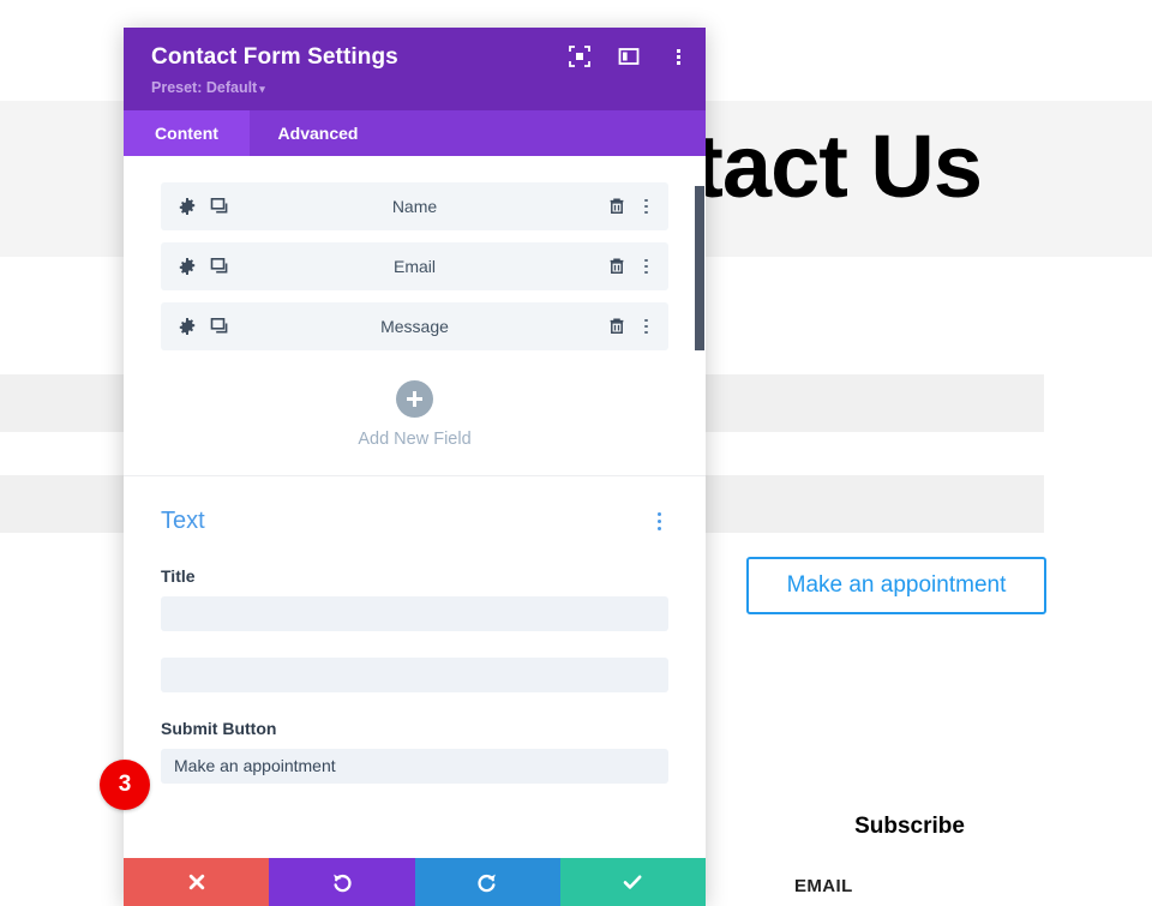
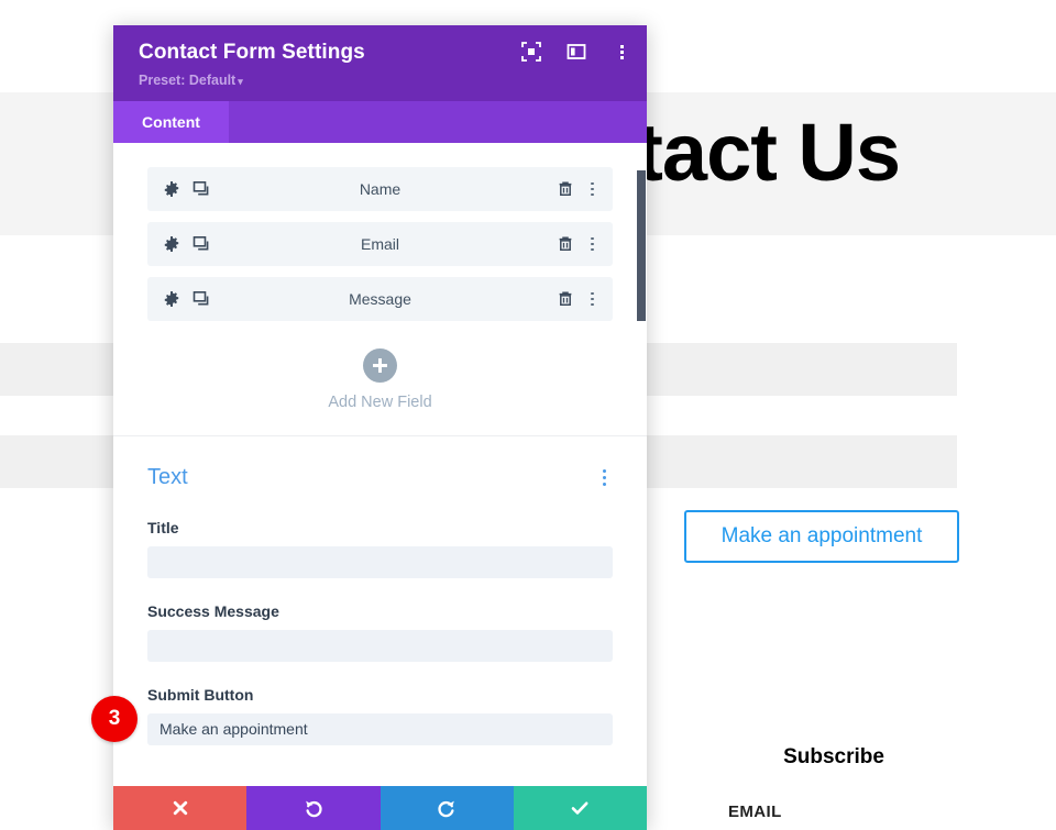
  Make an appointment
  Subscribe
  EMAIL
  Contact Form Settings
  Preset: Default ▾
  Content
- Advanced
  Name
  Email
  Message
  Add New Field
  Text
  Title
+ Success Message
  Submit Button
  Make an appointment
  3
